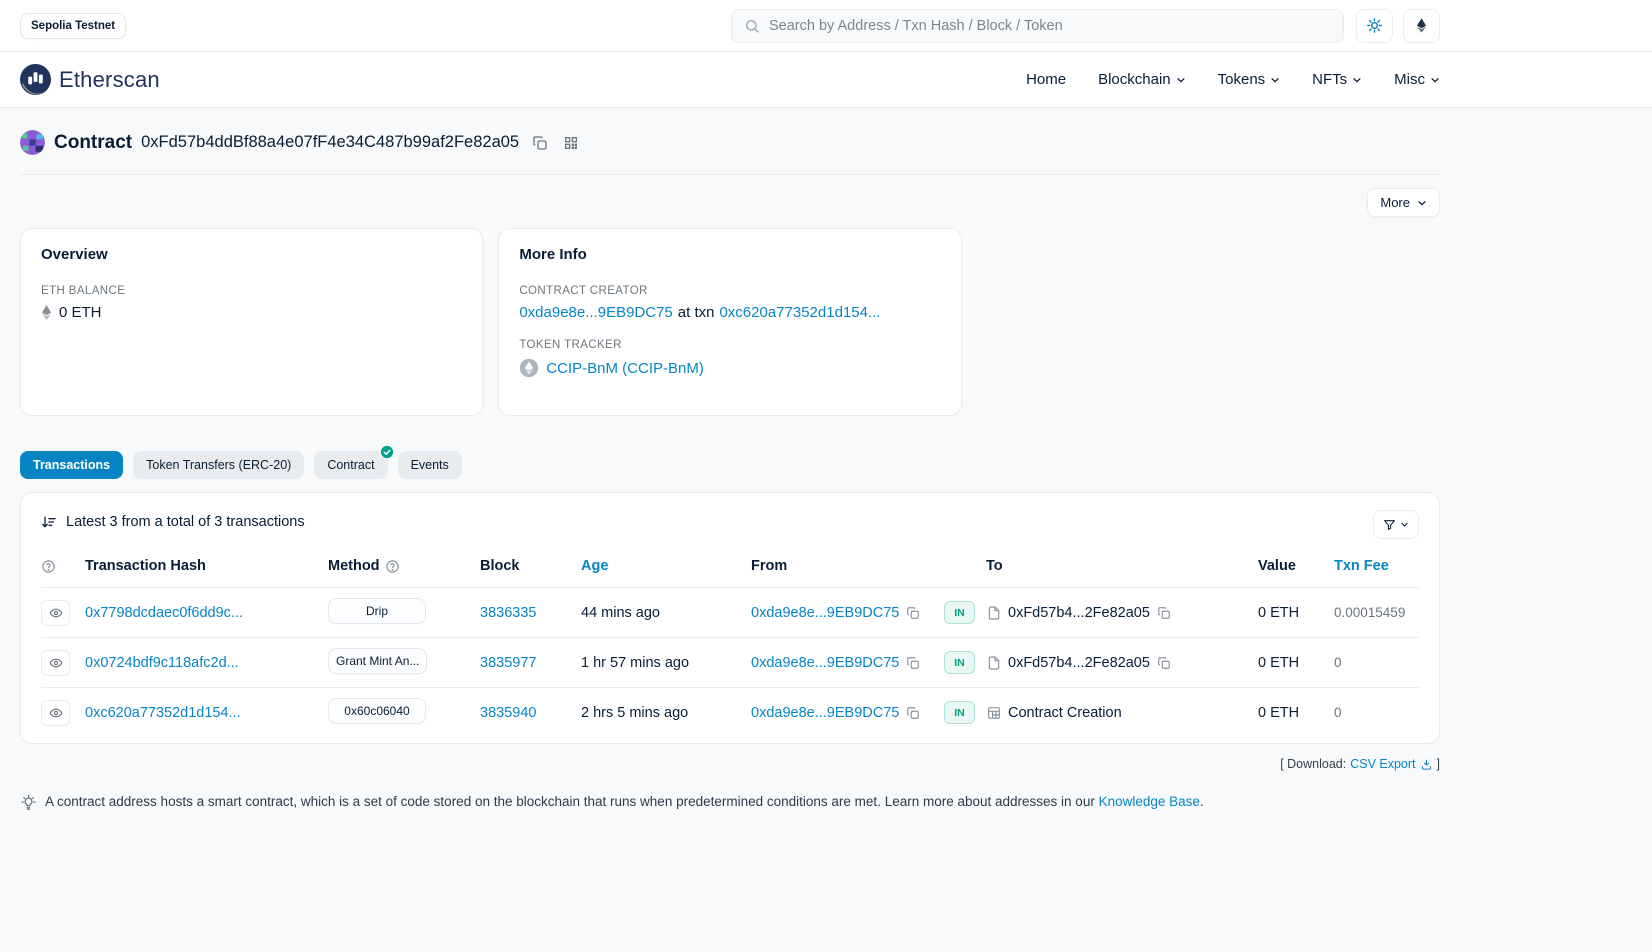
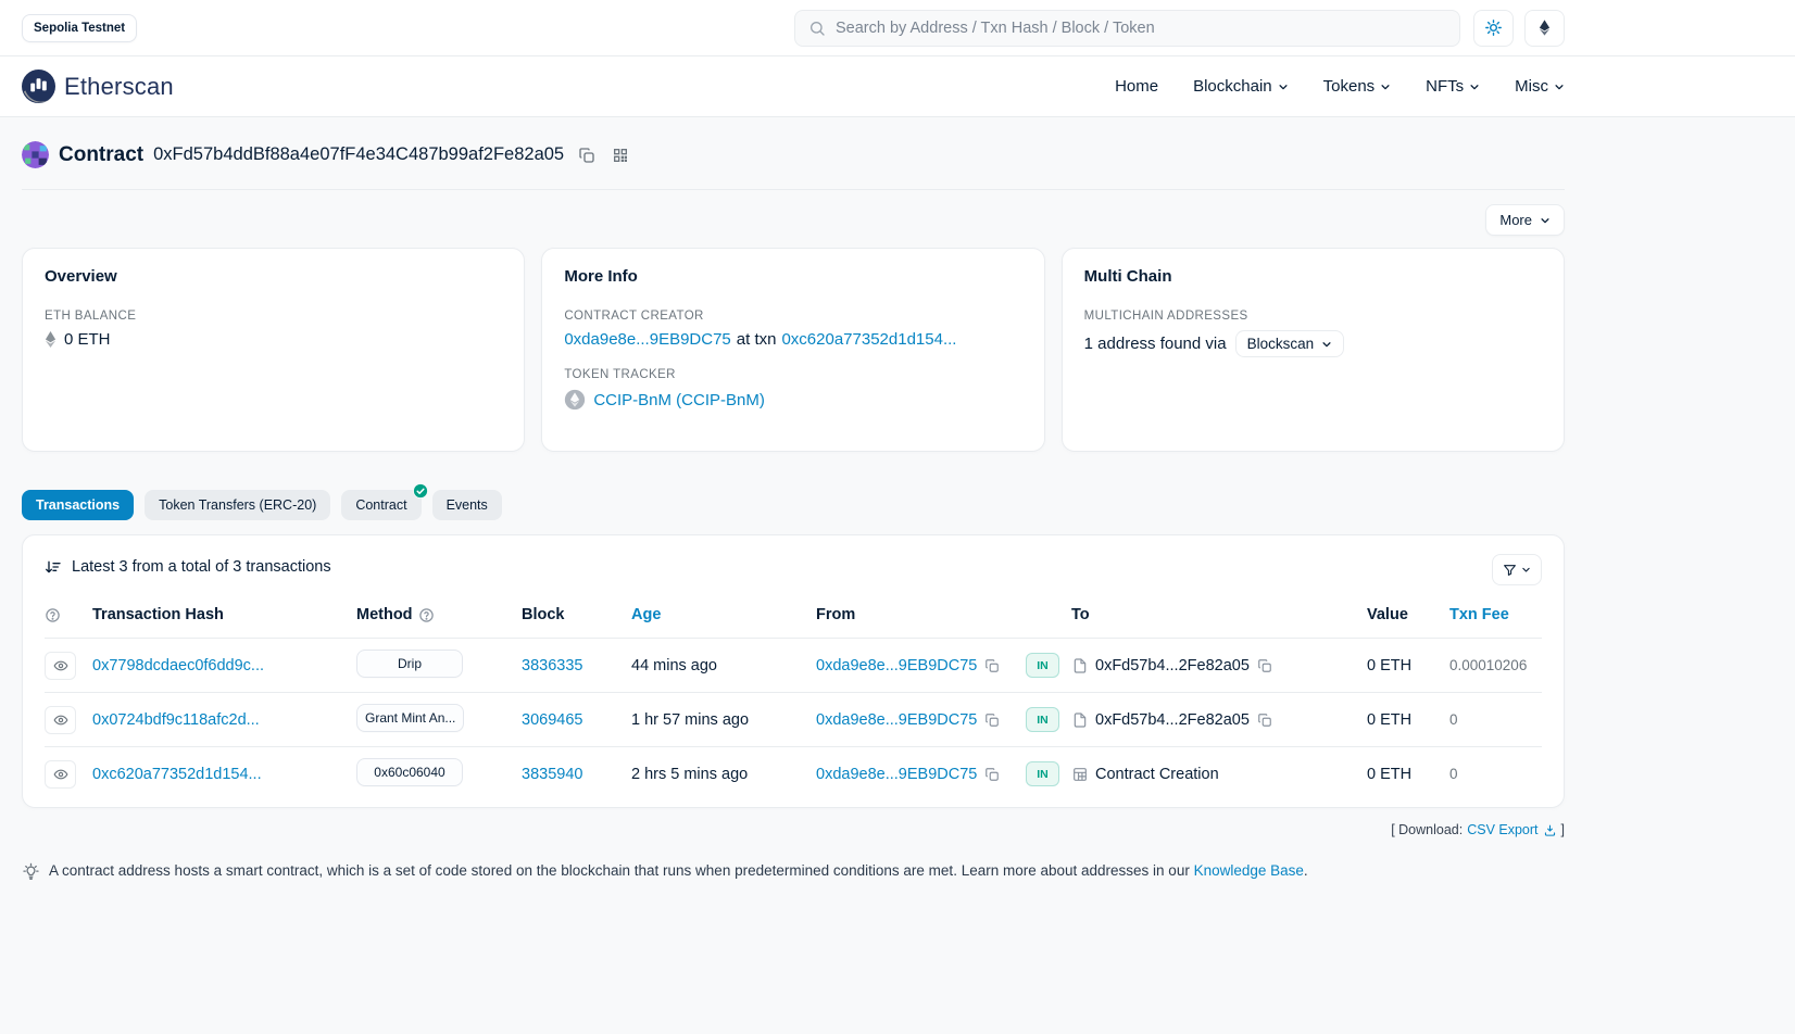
  Sepolia Testnet
  Search by Address / Txn Hash / Block / Token
  Etherscan
  Home
  Blockchain
  Tokens
  NFTs
  Misc
  Contract
  0xFd57b4ddBf88a4e07fF4e34C487b99af2Fe82a05
  More
  Overview
  ETH BALANCE
  0 ETH
  More Info
  CONTRACT CREATOR
  0xda9e8e...9EB9DC75
  at txn
  0xc620a77352d1d154...
  TOKEN TRACKER
  CCIP-BnM (CCIP-BnM)
+ Multi Chain
+ MULTICHAIN ADDRESSES
+ 1 address found via
+ Blockscan
  Transactions
  Token Transfers (ERC-20)
  Contract
  Events
  Latest 3 from a total of 3 transactions
  Transaction Hash
  Method
  Block
  Age
  From
  To
  Value
  Txn Fee
  0x7798dcdaec0f6dd9c...
  Drip
  3836335
  44 mins ago
  0xda9e8e...9EB9DC75
  IN
  0xFd57b4...2Fe82a05
  0 ETH
- 0.00015459
+ 0.00010206
  0x0724bdf9c118afc2d...
  Grant Mint An...
- 3835977
+ 3069465
  1 hr 57 mins ago
  0xda9e8e...9EB9DC75
  IN
  0xFd57b4...2Fe82a05
  0 ETH
  0
  0xc620a77352d1d154...
  0x60c06040
  3835940
  2 hrs 5 mins ago
  0xda9e8e...9EB9DC75
  IN
  Contract Creation
  0 ETH
  0
  [ Download:
  CSV Export
  ]
  A contract address hosts a smart contract, which is a set of code stored on the blockchain that runs when predetermined conditions are met. Learn more about addresses in our Knowledge Base.
